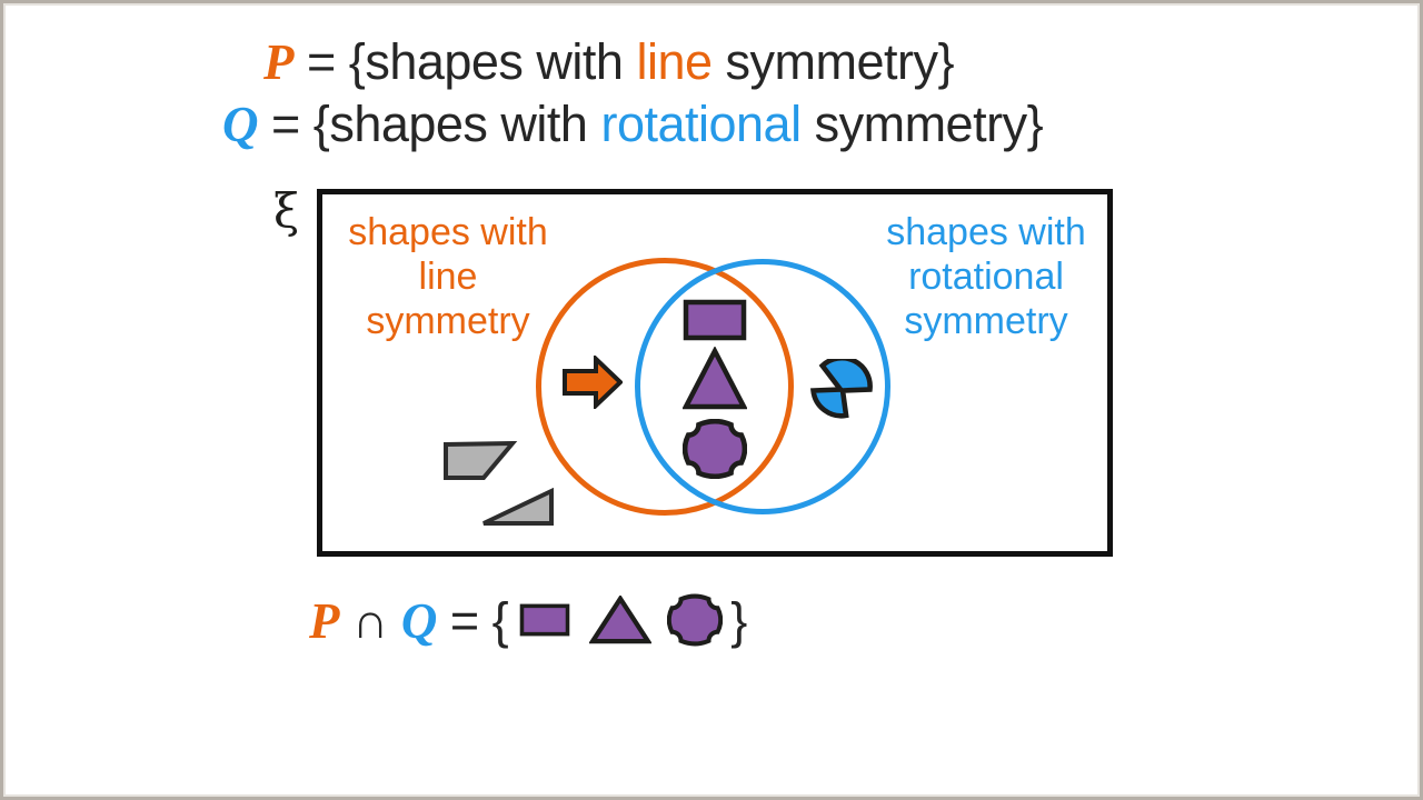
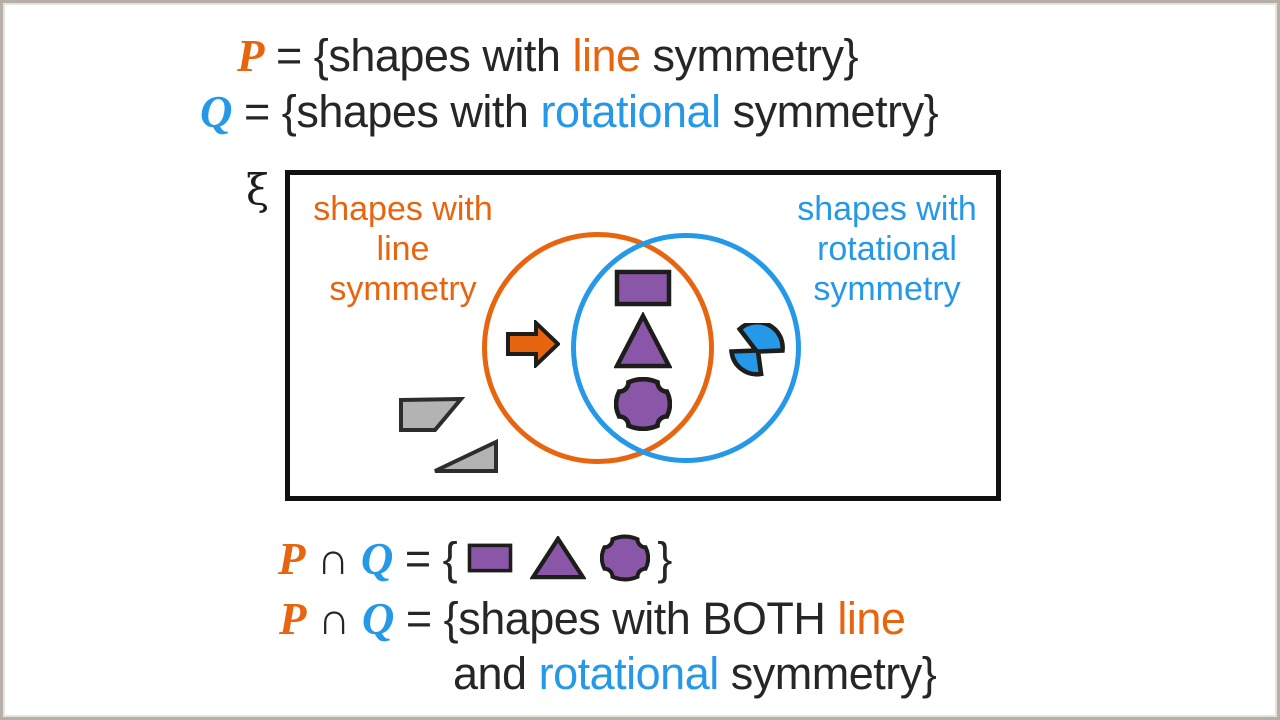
  P = {shapes with line symmetry}
  Q = {shapes with rotational symmetry}
  ξ
  shapes with
  line
  symmetry
  shapes with
  rotational
  symmetry
  P ∩ Q = { }
+ P ∩ Q = {shapes with BOTH line
+ and rotational symmetry}
